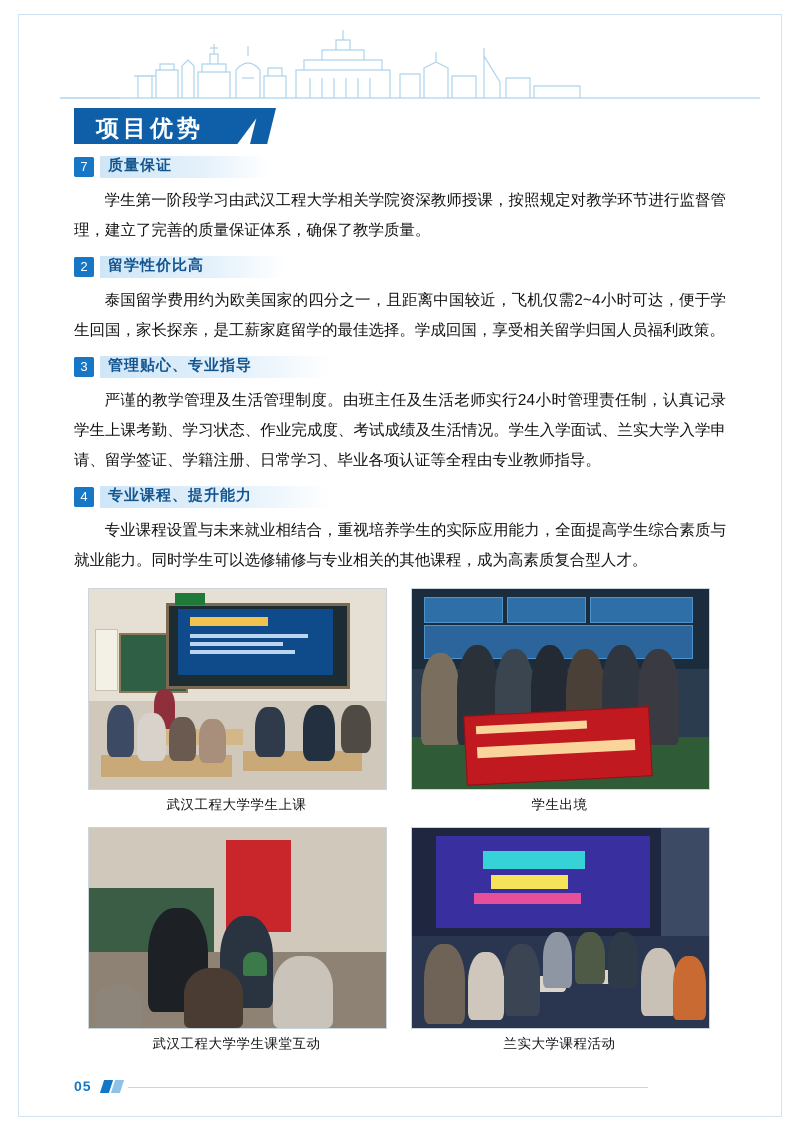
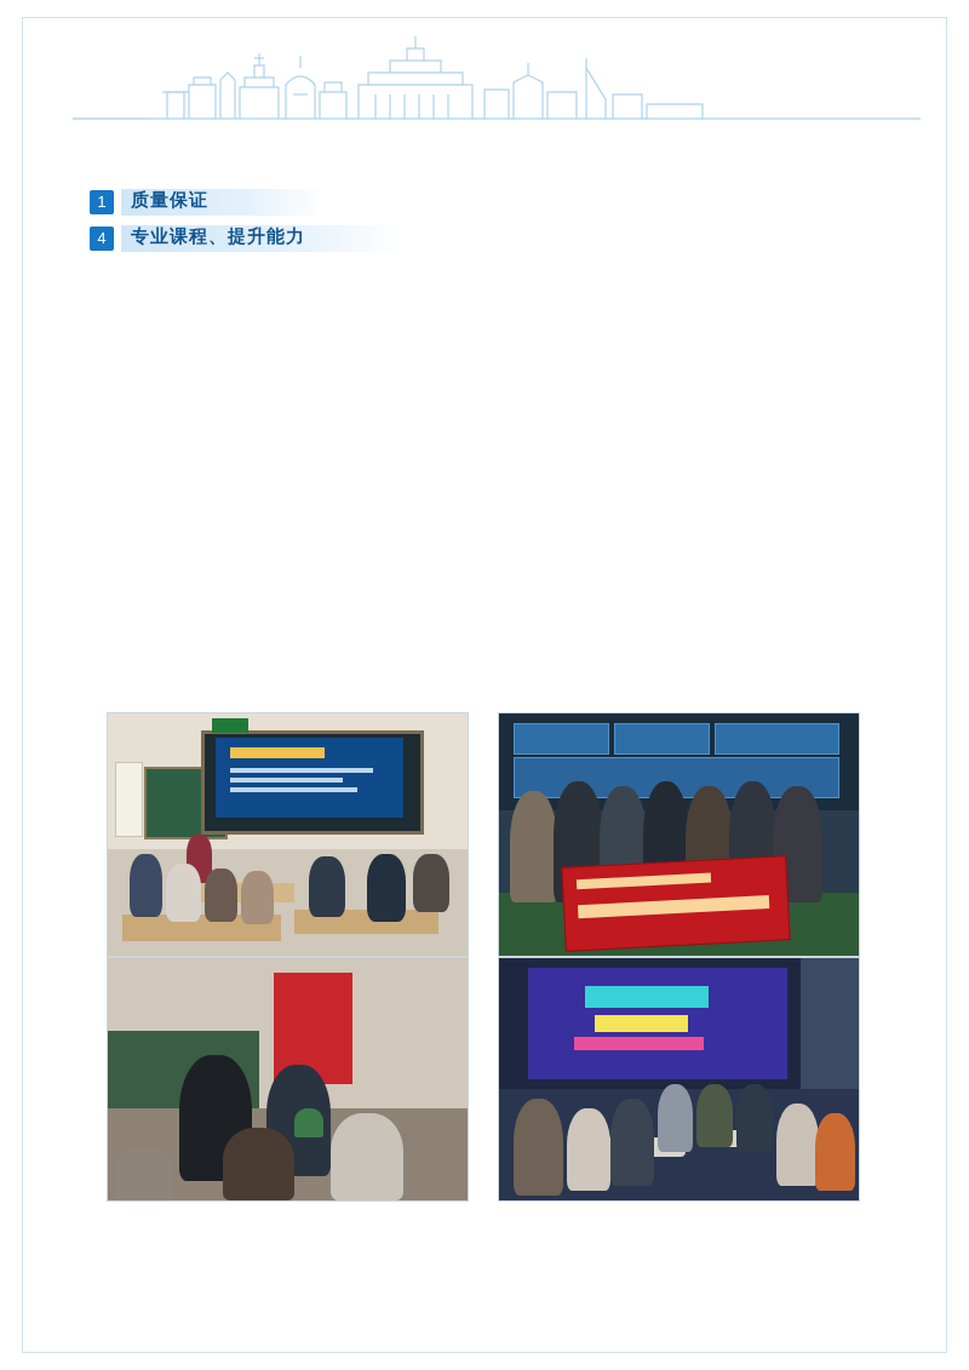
- 项目优势
- 7
+ 1
  质量保证
- 学生第一阶段学习由武汉工程大学相关学院资深教师授课，按照规定对教学环节进行监督管理，建立了完善的质量保证体系，确保了教学质量。
- 2
- 留学性价比高
- 泰国留学费用约为欧美国家的四分之一，且距离中国较近，飞机仅需2~4小时可达，便于学生回国，家长探亲，是工薪家庭留学的最佳选择。学成回国，享受相关留学归国人员福利政策。
- 3
- 管理贴心、专业指导
- 严谨的教学管理及生活管理制度。由班主任及生活老师实行24小时管理责任制，认真记录学生上课考勤、学习状态、作业完成度、考试成绩及生活情况。学生入学面试、兰实大学入学申请、留学签证、学籍注册、日常学习、毕业各项认证等全程由专业教师指导。
  4
  专业课程、提升能力
- 专业课程设置与未来就业相结合，重视培养学生的实际应用能力，全面提高学生综合素质与就业能力。同时学生可以选修辅修与专业相关的其他课程，成为高素质复合型人才。
- 武汉工程大学学生上课
- 学生出境
- 武汉工程大学学生课堂互动
- 兰实大学课程活动
- 05
